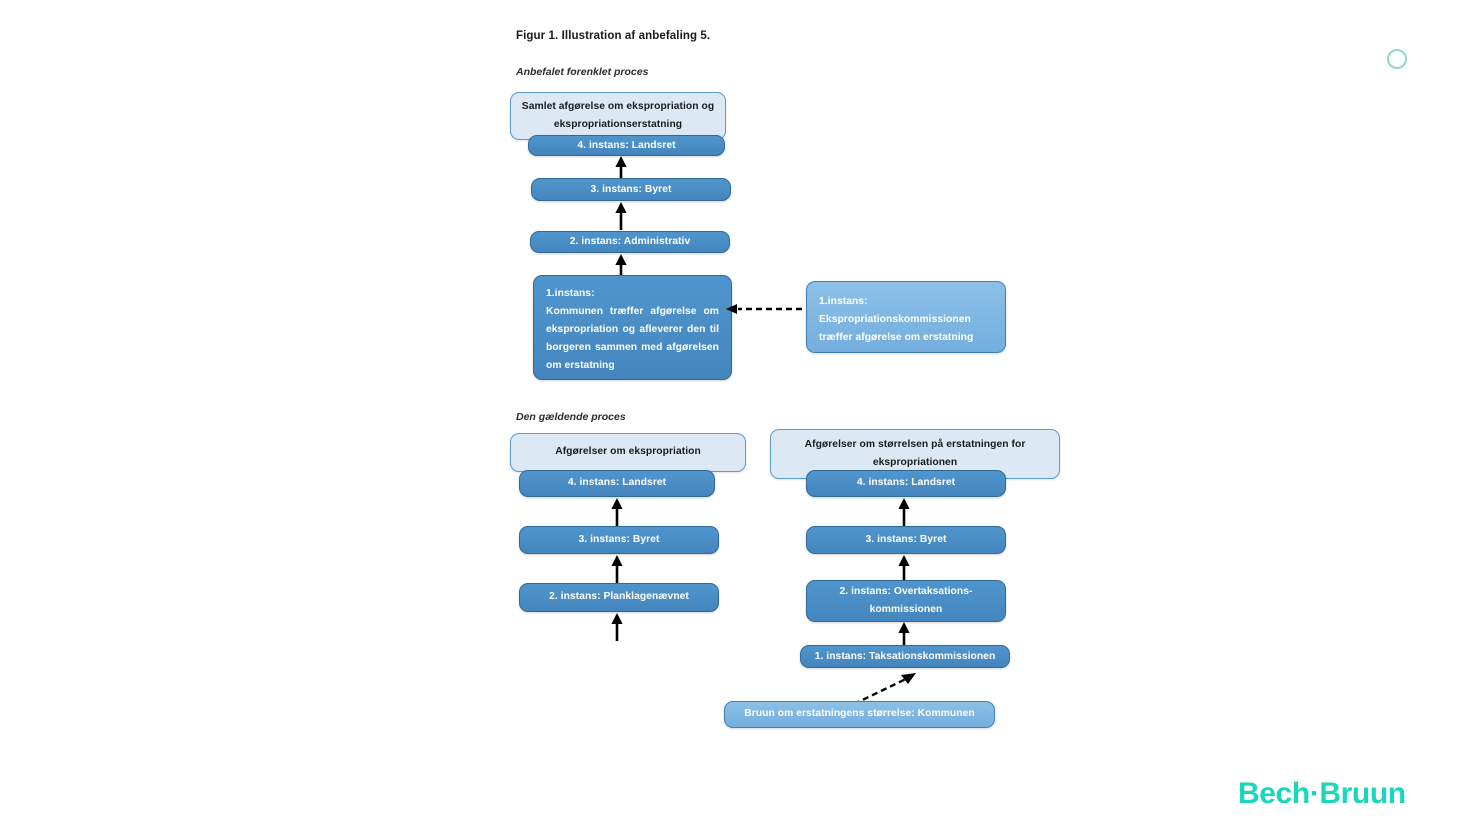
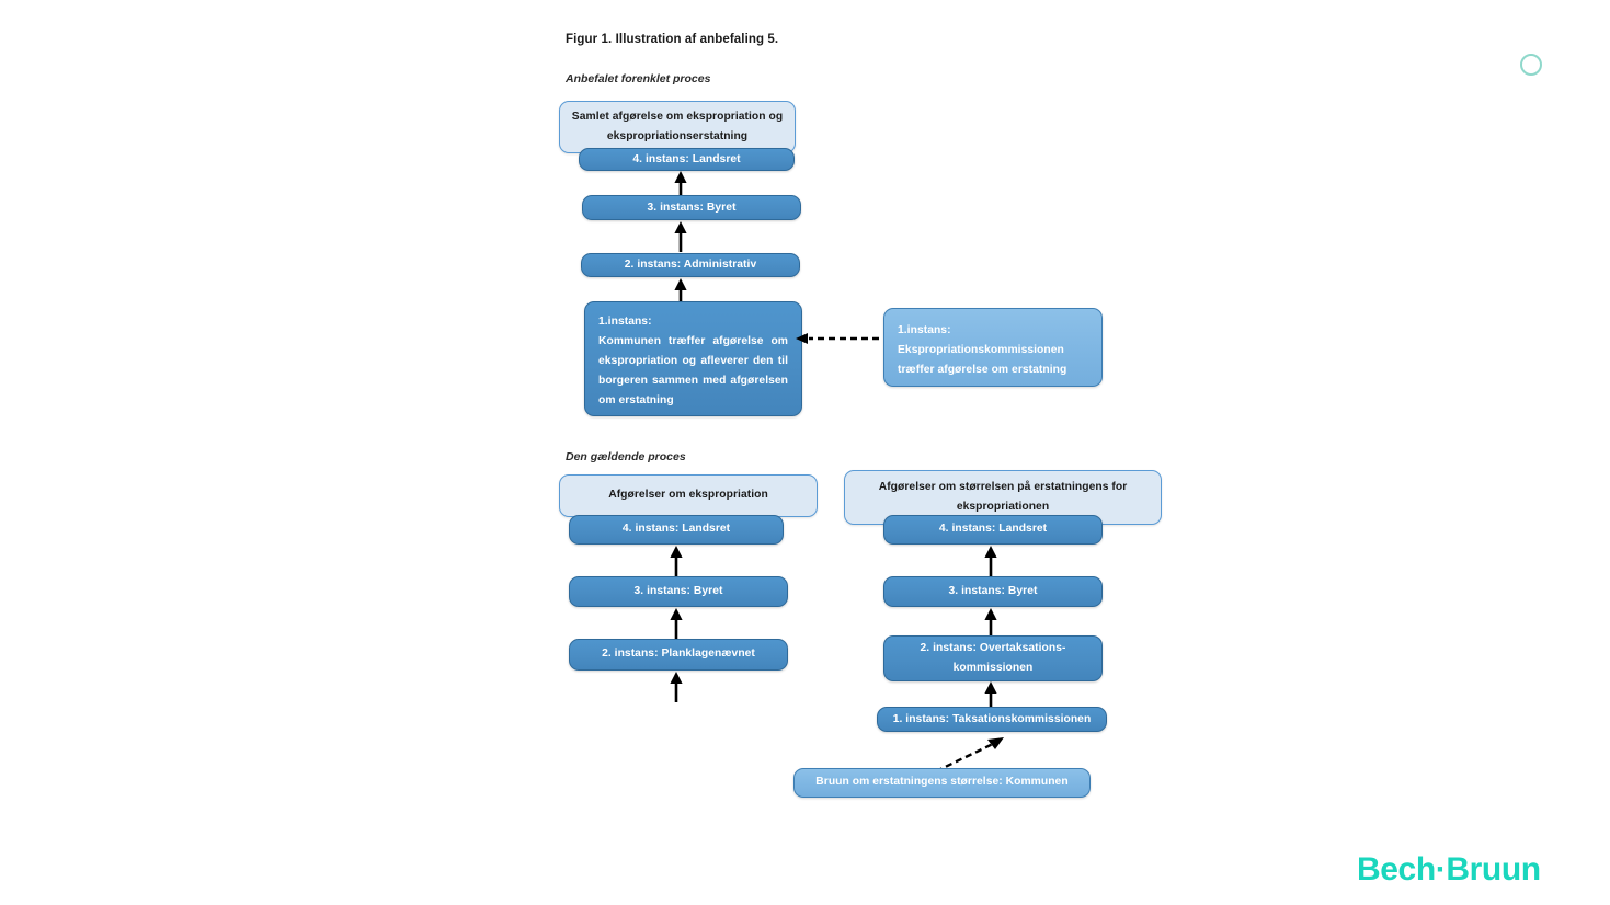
  Figur 1. Illustration af anbefaling 5.
  Anbefalet forenklet proces
  Samlet afgørelse om ekspropriation og ekspropriationserstatning
  4. instans: Landsret
  3. instans: Byret
  2. instans: Administrativ
  1.instans:
  Kommunen træffer afgørelse om ekspropriation og afleverer den til borgeren sammen med afgørelsen om erstatning
  1.instans:
  Ekspropriationskommissionen træffer afgørelse om erstatning
  Den gældende proces
  Afgørelser om ekspropriation
  4. instans: Landsret
  3. instans: Byret
  2. instans: Planklagenævnet
- Afgørelser om størrelsen på erstatningen for ekspropriationen
+ Afgørelser om størrelsen på erstatningens for ekspropriationen
  4. instans: Landsret
  3. instans: Byret
  2. instans: Overtaksations-kommissionen
  1. instans: Taksationskommissionen
  Bruun om erstatningens størrelse: Kommunen
  Bech·Bruun
